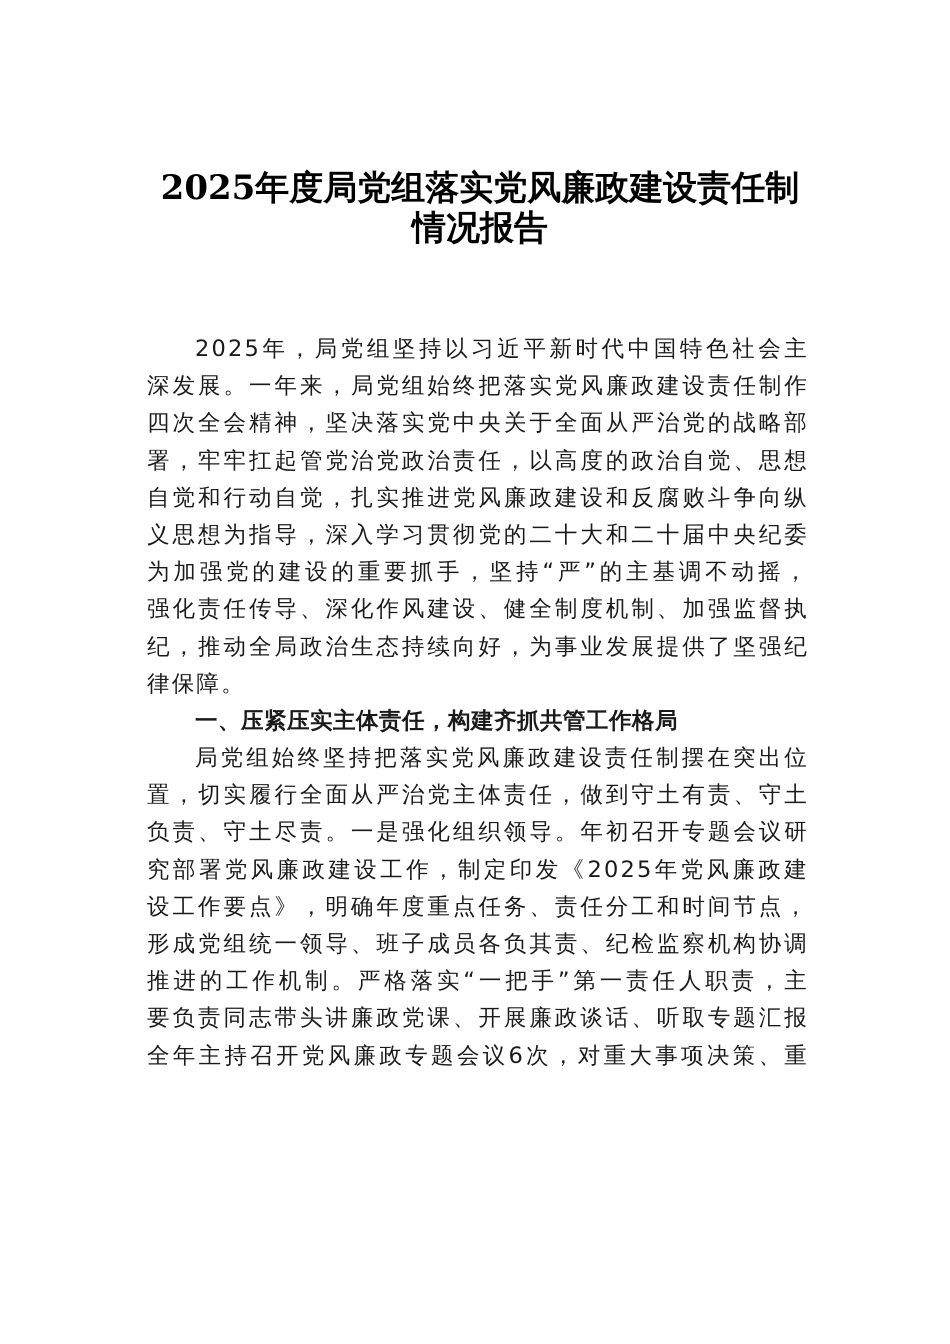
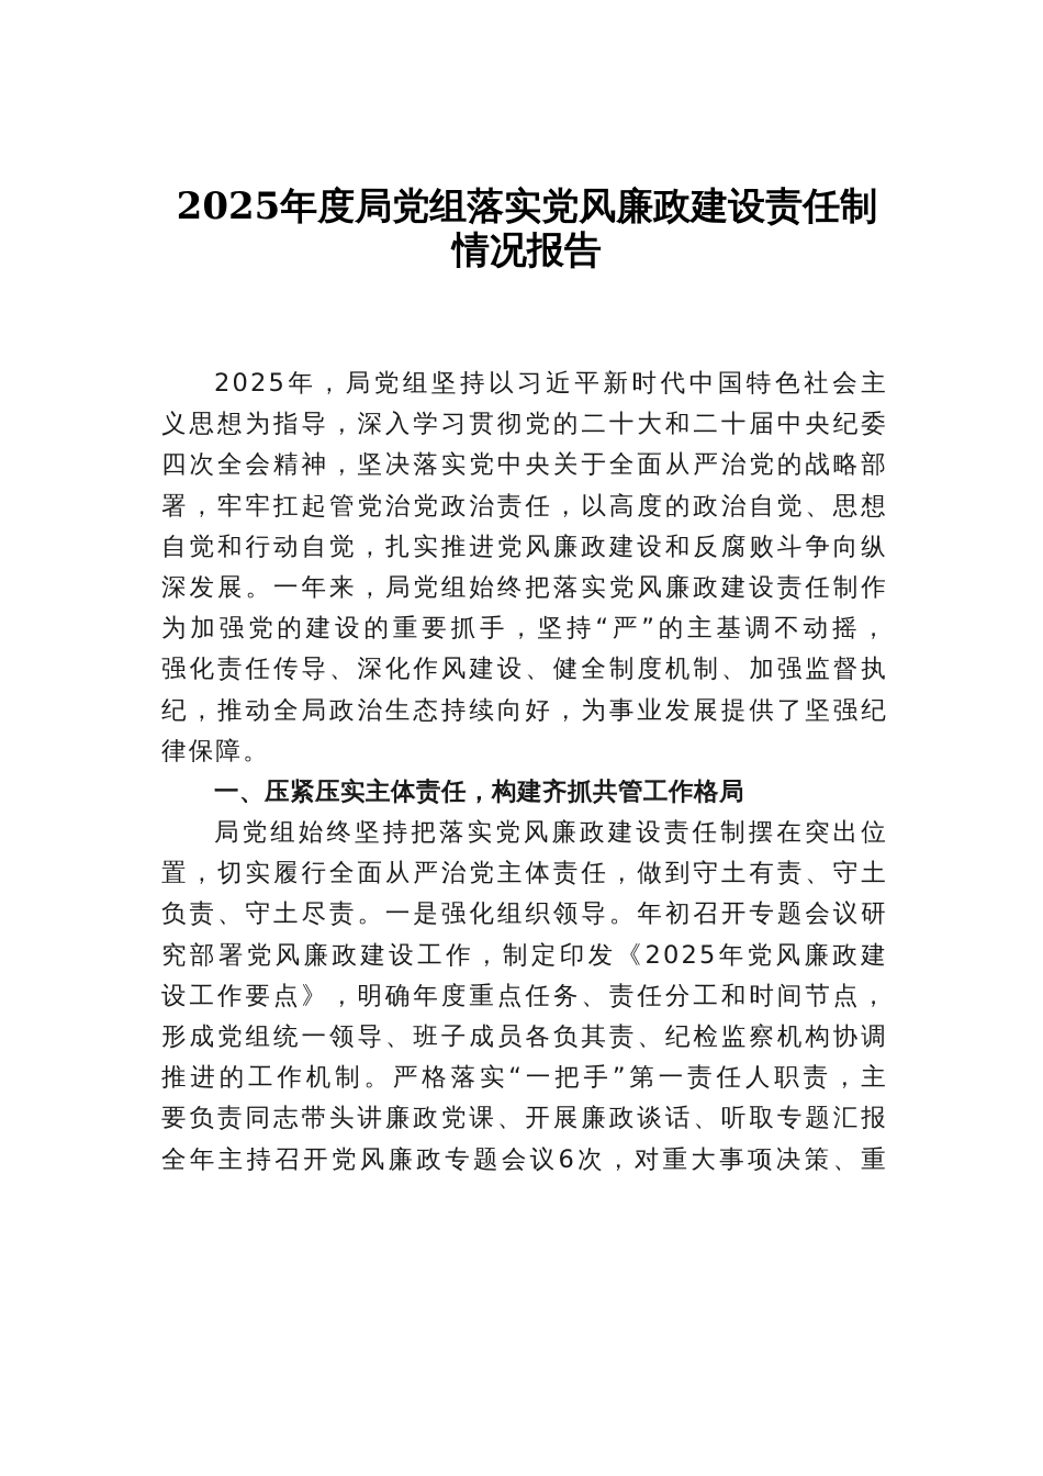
  2025年度局党组落实党风廉政建设责任制
  情况报告
  2025年，局党组坚持以习近平新时代中国特色社会主
- 深发展。一年来，局党组始终把落实党风廉政建设责任制作
+ 义思想为指导，深入学习贯彻党的二十大和二十届中央纪委
  四次全会精神，坚决落实党中央关于全面从严治党的战略部
  署，牢牢扛起管党治党政治责任，以高度的政治自觉、思想
  自觉和行动自觉，扎实推进党风廉政建设和反腐败斗争向纵
- 义思想为指导，深入学习贯彻党的二十大和二十届中央纪委
+ 深发展。一年来，局党组始终把落实党风廉政建设责任制作
  为加强党的建设的重要抓手，坚持“严”的主基调不动摇，
  强化责任传导、深化作风建设、健全制度机制、加强监督执
  纪，推动全局政治生态持续向好，为事业发展提供了坚强纪
  律保障。
  一、压紧压实主体责任，构建齐抓共管工作格局
  局党组始终坚持把落实党风廉政建设责任制摆在突出位
  置，切实履行全面从严治党主体责任，做到守土有责、守土
  负责、守土尽责。一是强化组织领导。年初召开专题会议研
  究部署党风廉政建设工作，制定印发《2025年党风廉政建
  设工作要点》，明确年度重点任务、责任分工和时间节点，
  形成党组统一领导、班子成员各负其责、纪检监察机构协调
  推进的工作机制。严格落实“一把手”第一责任人职责，主
  要负责同志带头讲廉政党课、开展廉政谈话、听取专题汇报
  全年主持召开党风廉政专题会议6次，对重大事项决策、重
